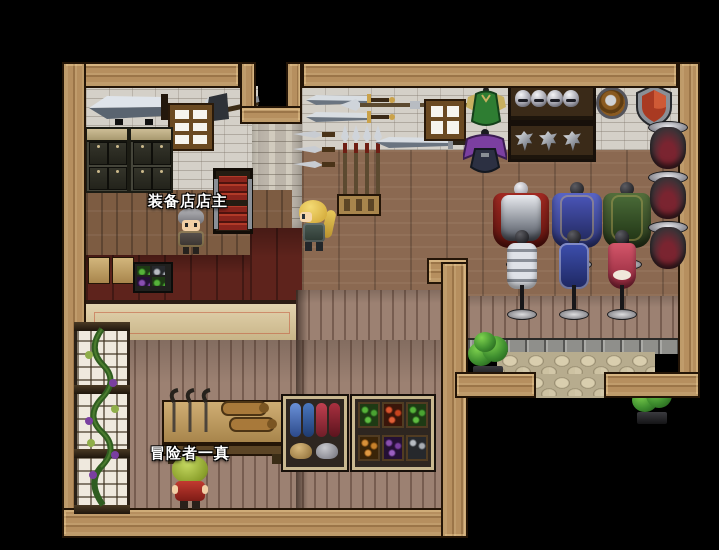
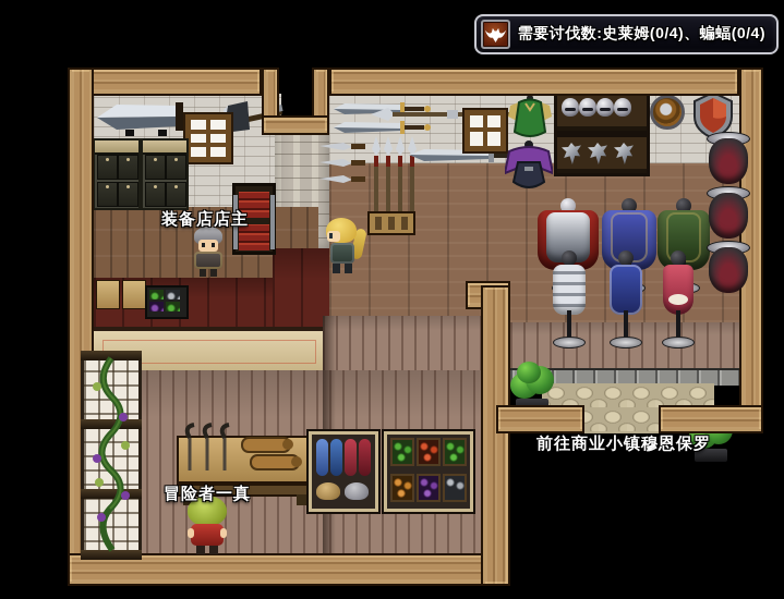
  装备店店主
  冒险者一真
+ 前往商业小镇穆恩保罗
+ 需要讨伐数:史莱姆(0/4)、蝙蝠(0/4)
